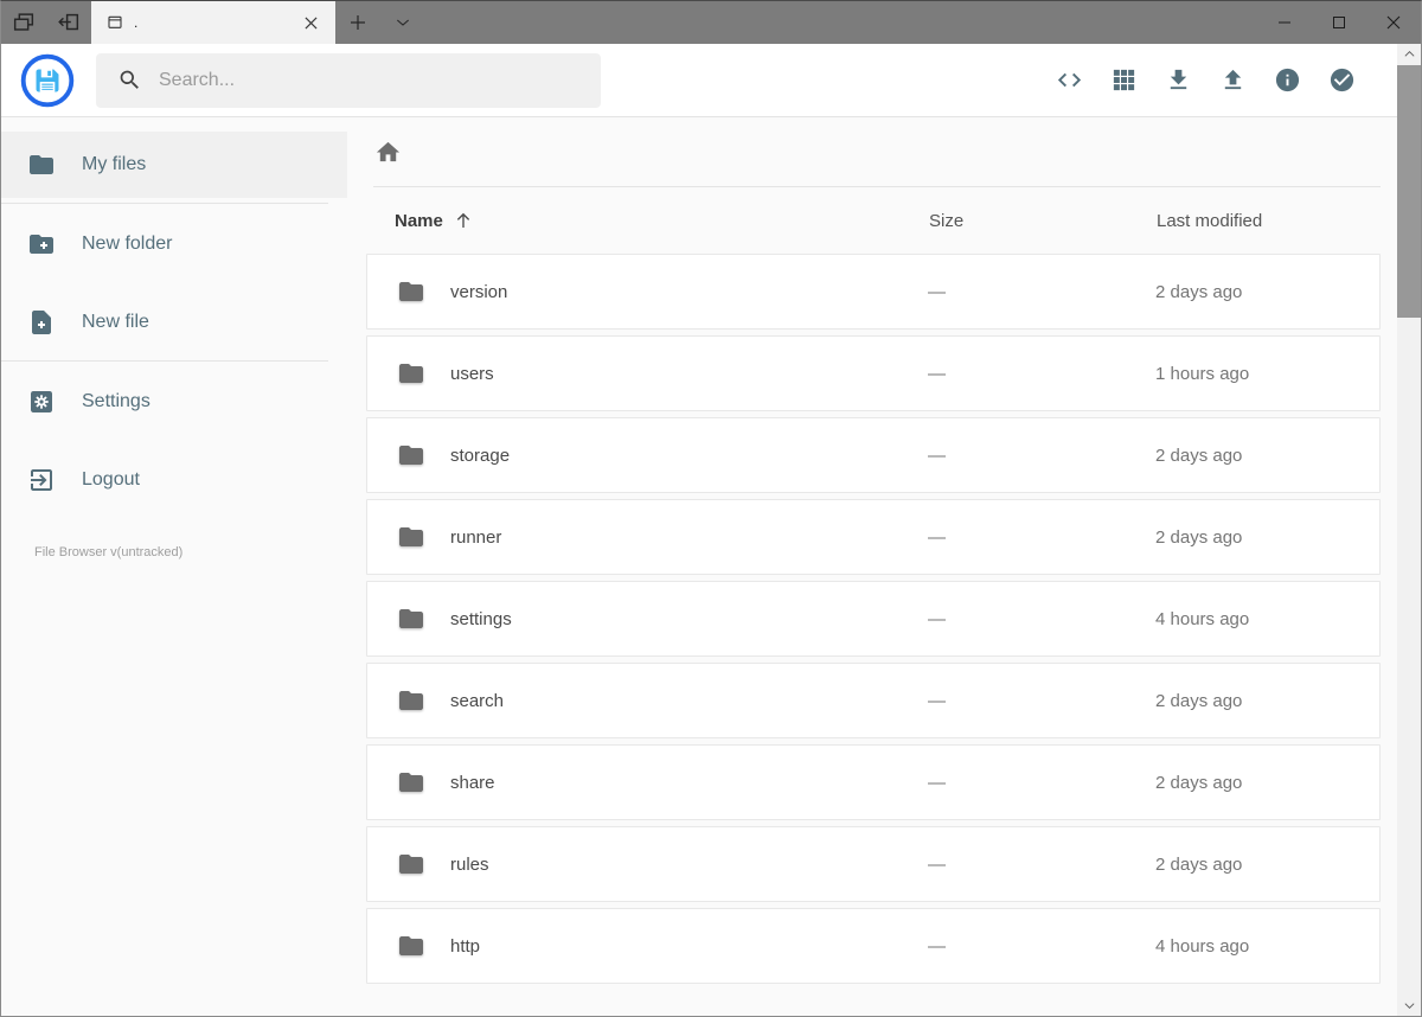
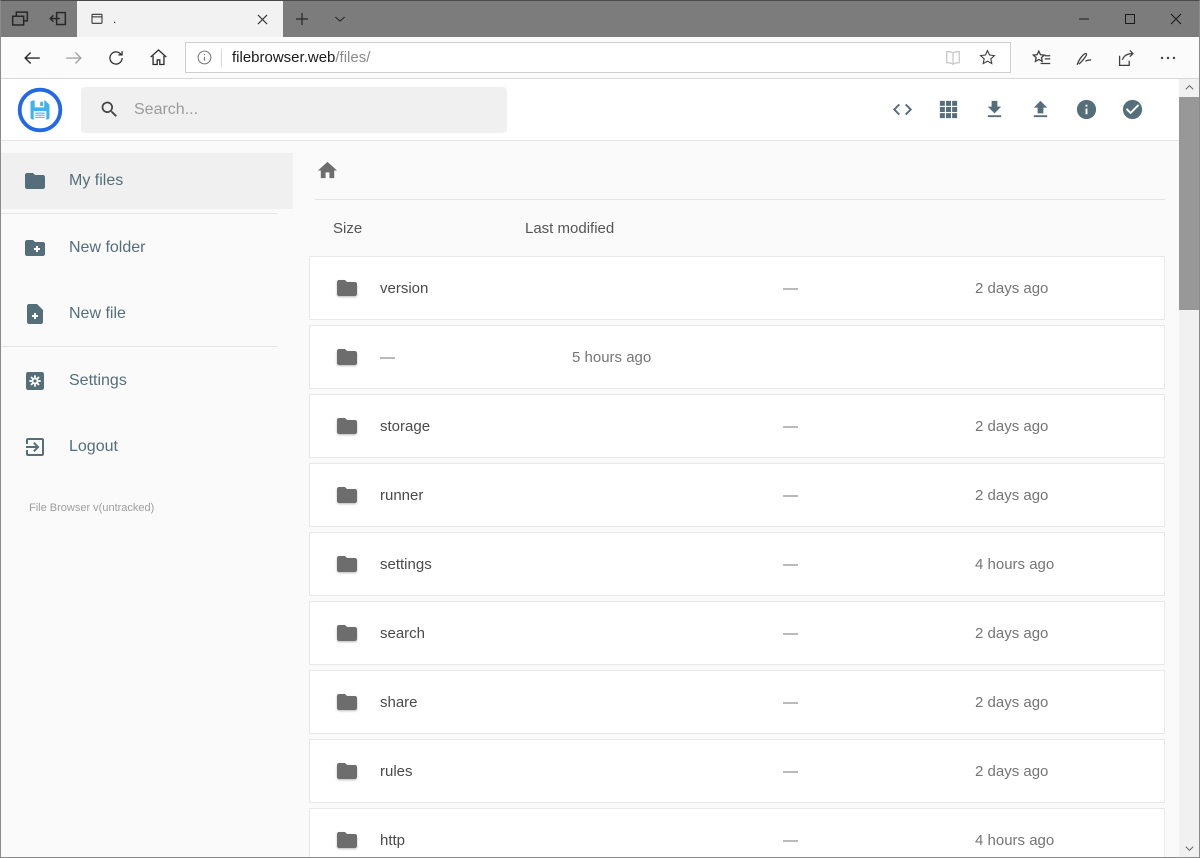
  .
+ filebrowser.web/files/
  Search...
  My files
  New folder
  New file
  Settings
  Logout
  File Browser v(untracked)
- Name
  Size
  Last modified
  version
  —
  2 days ago
- users
  —
- 1 hours ago
+ 5 hours ago
  storage
  —
  2 days ago
  runner
  —
  2 days ago
  settings
  —
  4 hours ago
  search
  —
  2 days ago
  share
  —
  2 days ago
  rules
  —
  2 days ago
  http
  —
  4 hours ago
